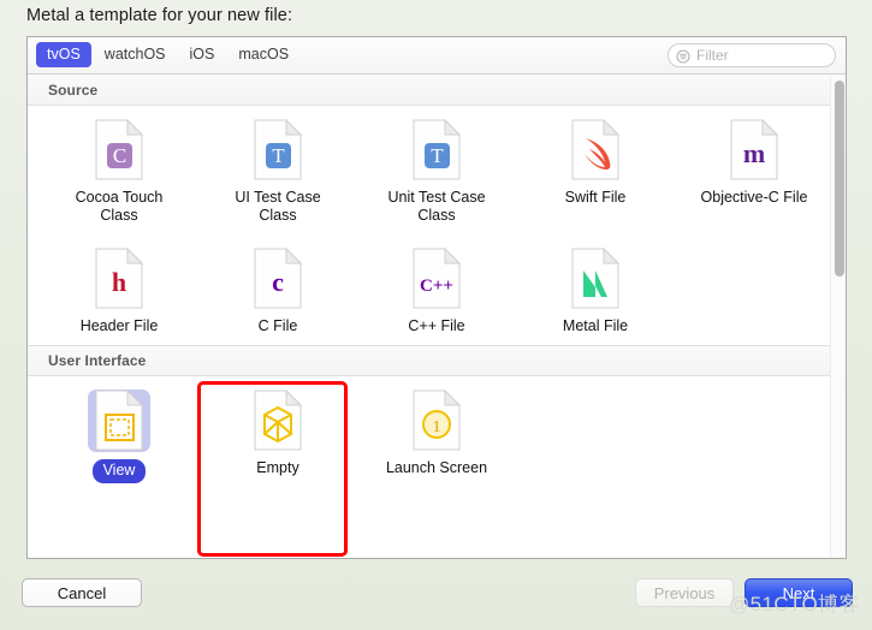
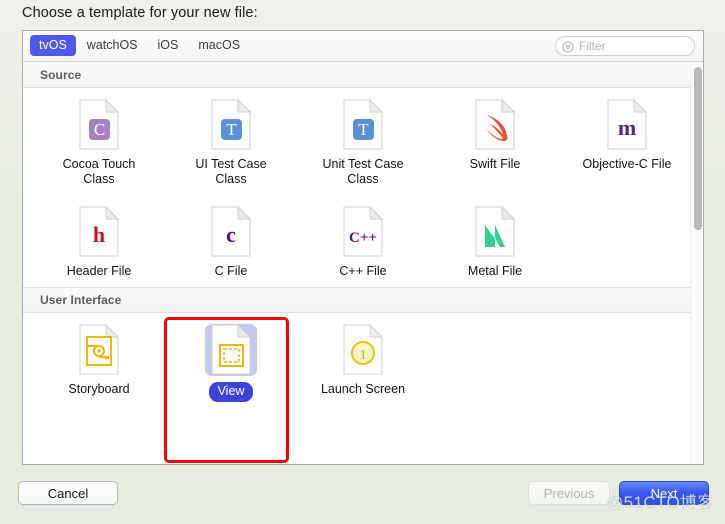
- Metal a template for your new file:
+ Choose a template for your new file:
  tvOS
  watchOS
  iOS
  macOS
  Filter
  Source
  C
  Cocoa Touch
  Class
  T
  UI Test Case
  Class
  T
  Unit Test Case
  Class
  Swift File
  m
  Objective-C File
  h
  Header File
  c
  C File
  C++
  C++ File
  Metal File
  User Interface
+ Storyboard
  View
- Empty
  1
  Launch Screen
  Cancel
  Previous
  Next
  @51CTO博客
